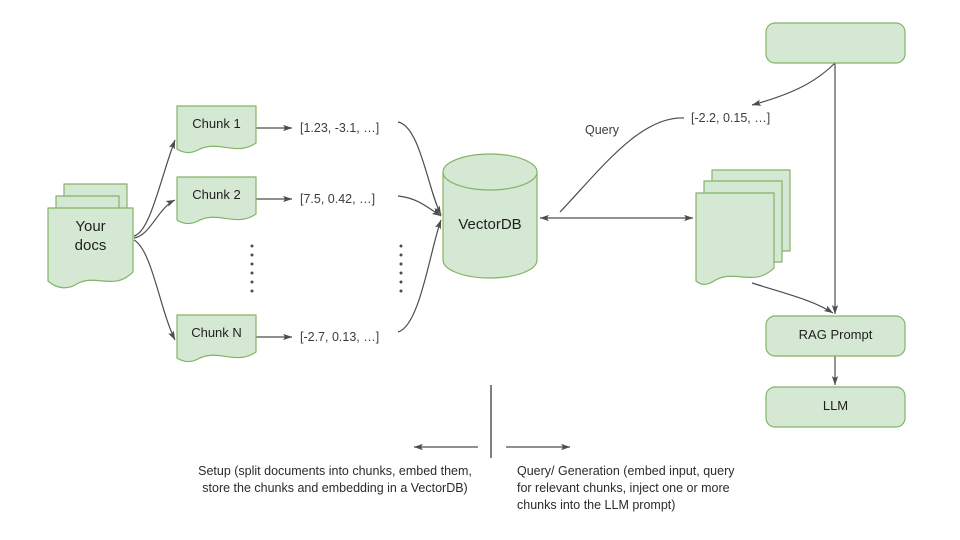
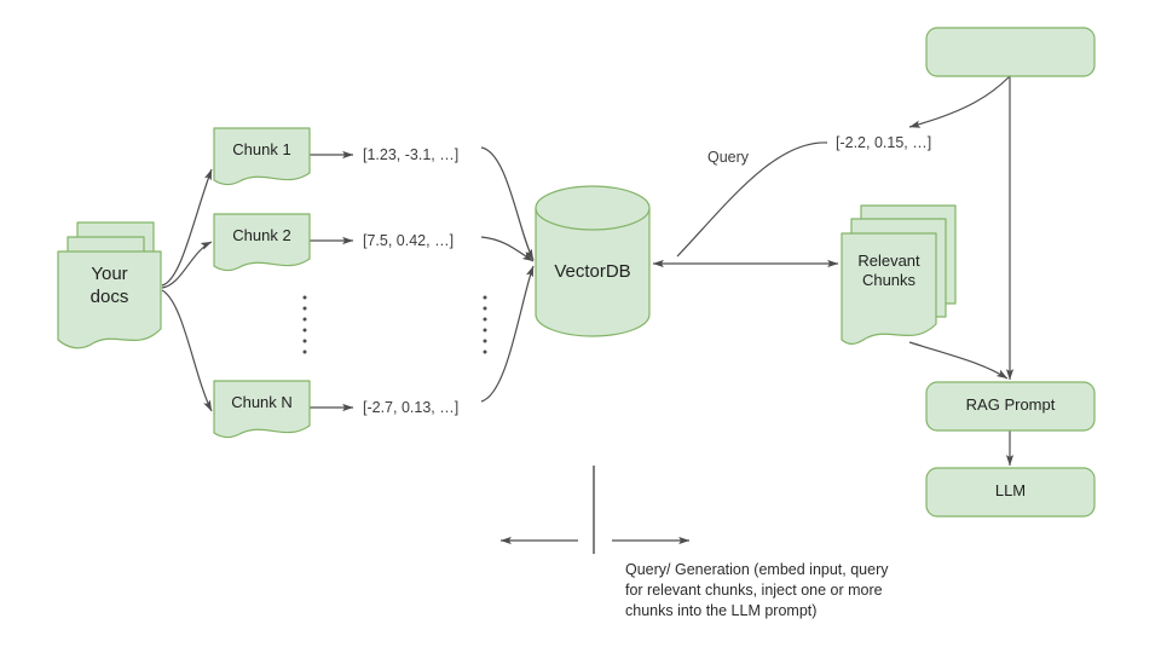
  Your
  docs
  Chunk 1
  Chunk 2
  Chunk N
  VectorDB
+ Relevant
+ Chunks
  RAG Prompt
  LLM
  [1.23, -3.1, …]
  [7.5, 0.42, …]
  [-2.7, 0.13, …]
  [-2.2, 0.15, …]
  Query
- Setup (split documents into chunks, embed them,
- store the chunks and embedding in a VectorDB)
  Query/ Generation (embed input, query
  for relevant chunks, inject one or more
  chunks into the LLM prompt)
